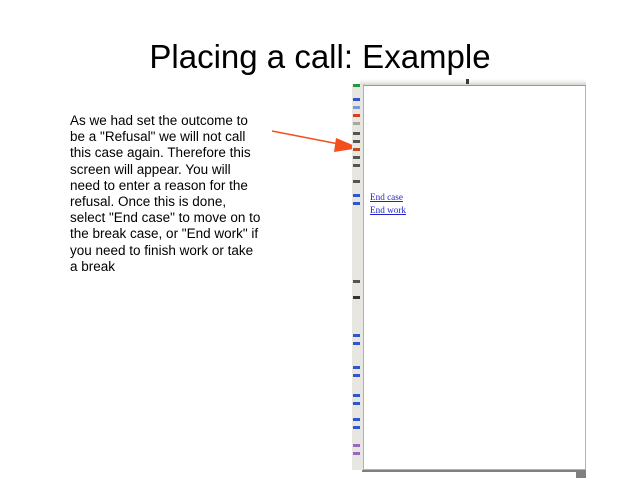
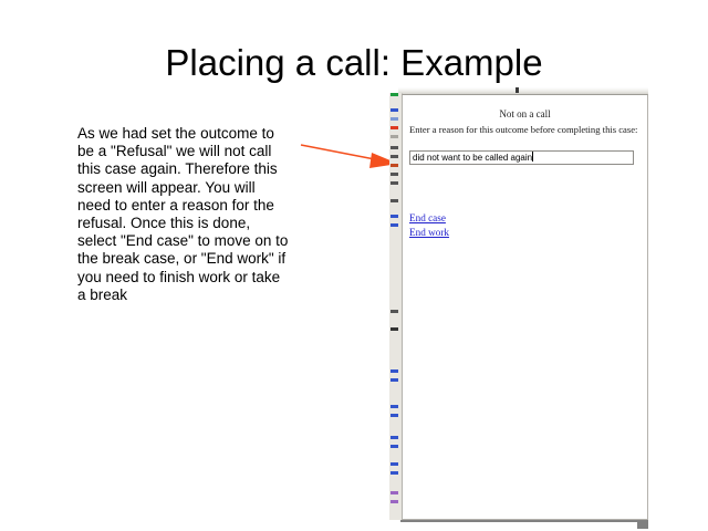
  Placing a call: Example
  As we had set the outcome to be a "Refusal" we will not call this case again. Therefore this screen will appear. You will need to enter a reason for the refusal. Once this is done, select "End case" to move on to the break case, or "End work" if you need to finish work or take a break
+ Not on a call
+ Enter a reason for this outcome before completing this case:
+ did not want to be called again
  End case
  End work
